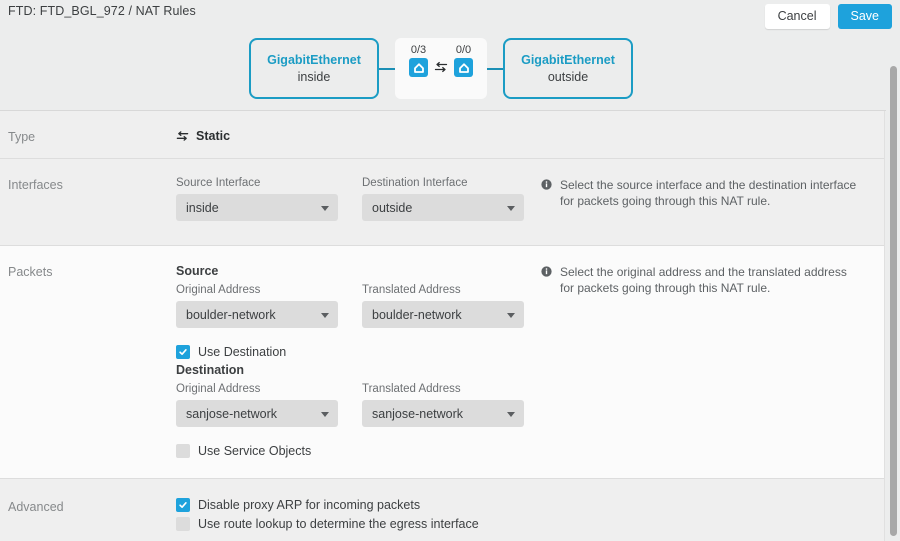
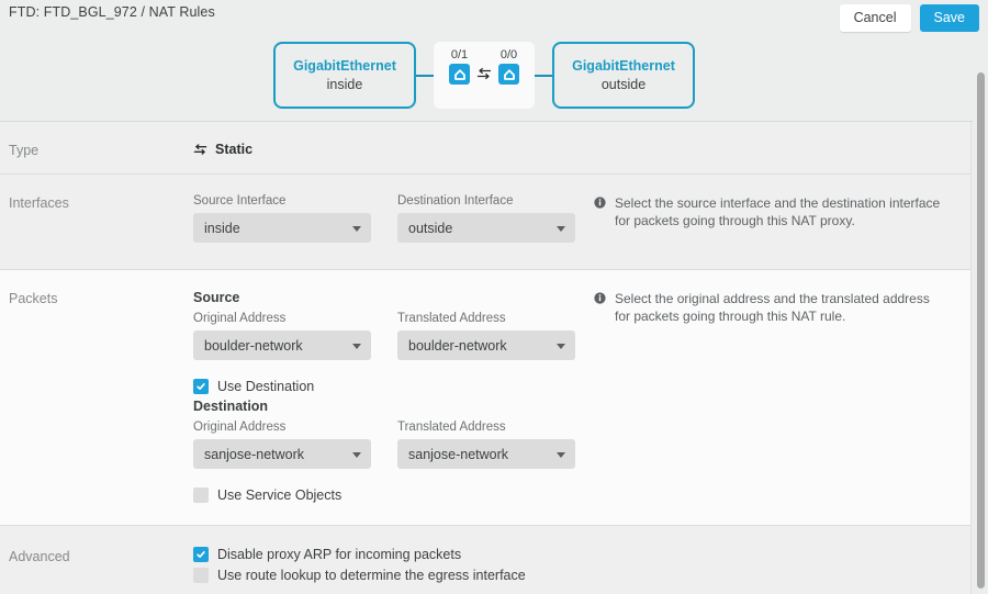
  FTD: FTD_BGL_972 / NAT Rules
  Cancel
  Save
  GigabitEthernet
  inside
- 0/3
+ 0/1
  0/0
  GigabitEthernet
  outside
  Type
  Static
  Interfaces
  Source Interface
  inside
  Destination Interface
  outside
- Select the source interface and the destination interface for packets going through this NAT rule.
+ Select the source interface and the destination interface for packets going through this NAT proxy.
  Packets
  Source
  Original Address
  boulder-network
  Translated Address
  boulder-network
  Use Destination
  Destination
  Original Address
  sanjose-network
  Translated Address
  sanjose-network
  Use Service Objects
  Select the original address and the translated address for packets going through this NAT rule.
  Advanced
  Disable proxy ARP for incoming packets
  Use route lookup to determine the egress interface
